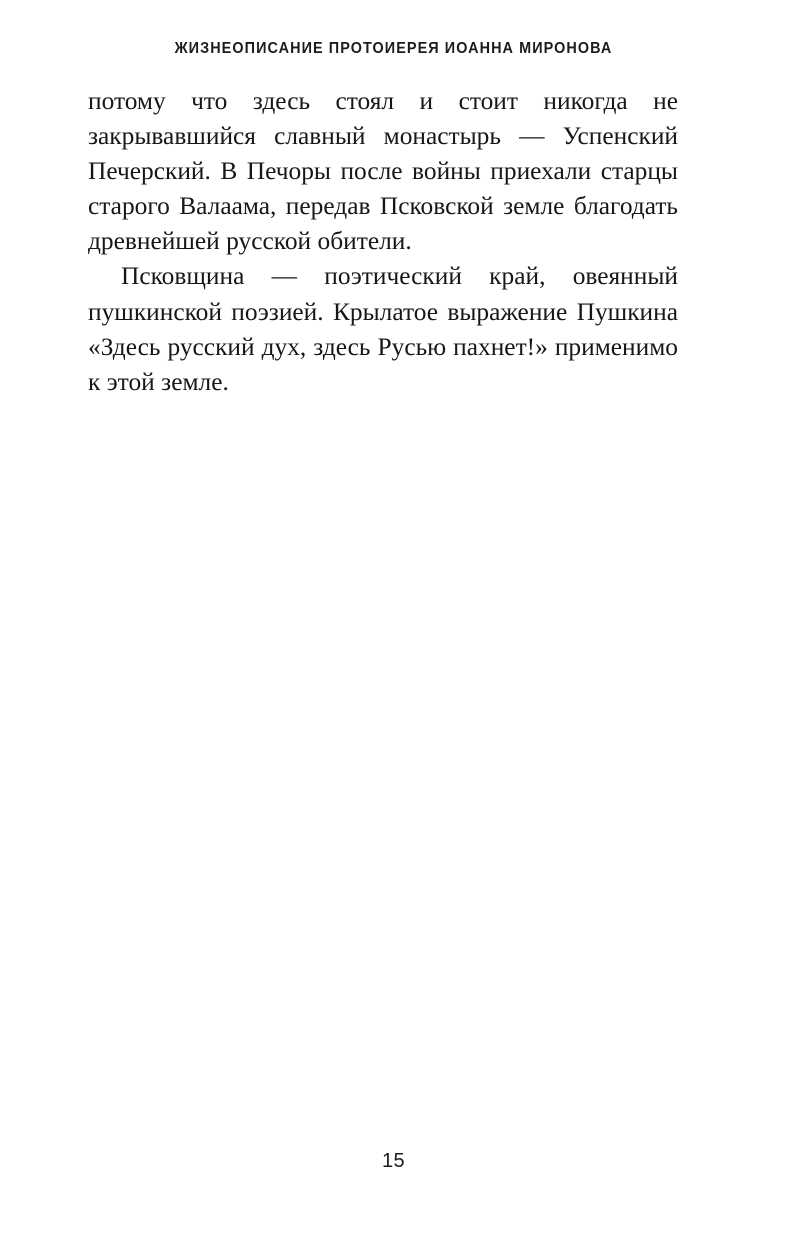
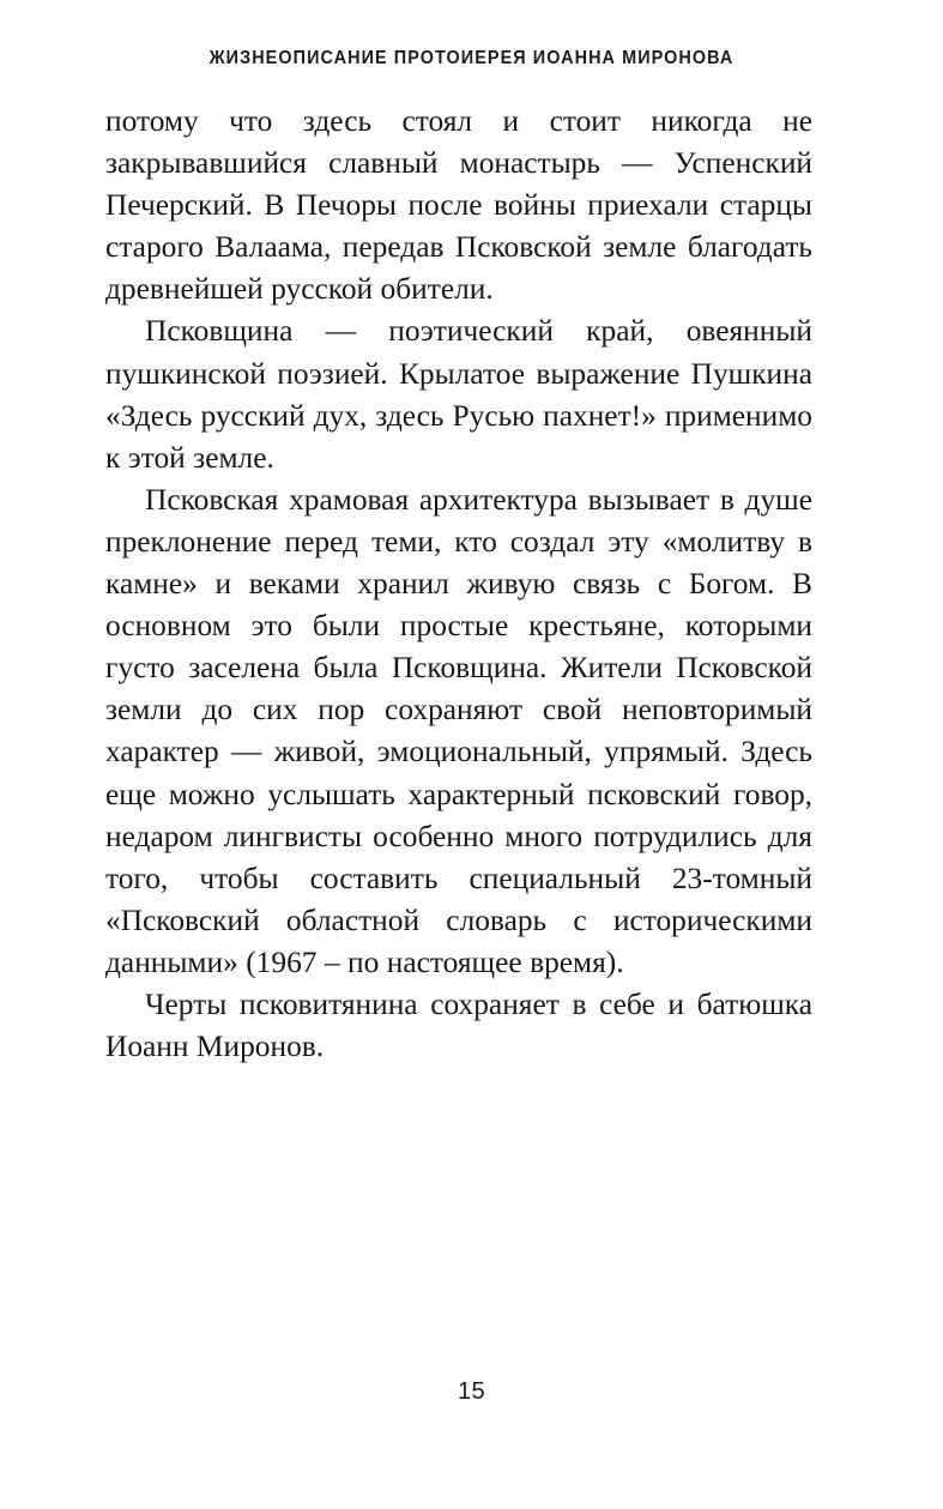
  ЖИЗНЕОПИСАНИЕ ПРОТОИЕРЕЯ ИОАННА МИРОНОВА
  потому что здесь стоял и стоит никогда не закрывавшийся славный монастырь — Успенский Печерский. В Печоры после войны приехали старцы старого Валаама, передав Псковской земле благодать древнейшей русской обители.
  Псковщина — поэтический край, овеянный пушкинской поэзией. Крылатое выражение Пушкина «Здесь русский дух, здесь Русью пахнет!» применимо к этой земле.
+ Псковская храмовая архитектура вызывает в душе преклонение перед теми, кто создал эту «молитву в камне» и веками хранил живую связь с Богом. В основном это были простые крестьяне, которыми густо заселена была Псковщина. Жители Псковской земли до сих пор сохраняют свой неповторимый характер — живой, эмоциональный, упрямый. Здесь еще можно услышать характерный псковский говор, недаром лингвисты особенно много потрудились для того, чтобы составить специальный 23-томный «Псковский областной словарь с историческими данными» (1967 – по настоящее время).
+ Черты псковитянина сохраняет в себе и батюшка Иоанн Миронов.
  15
